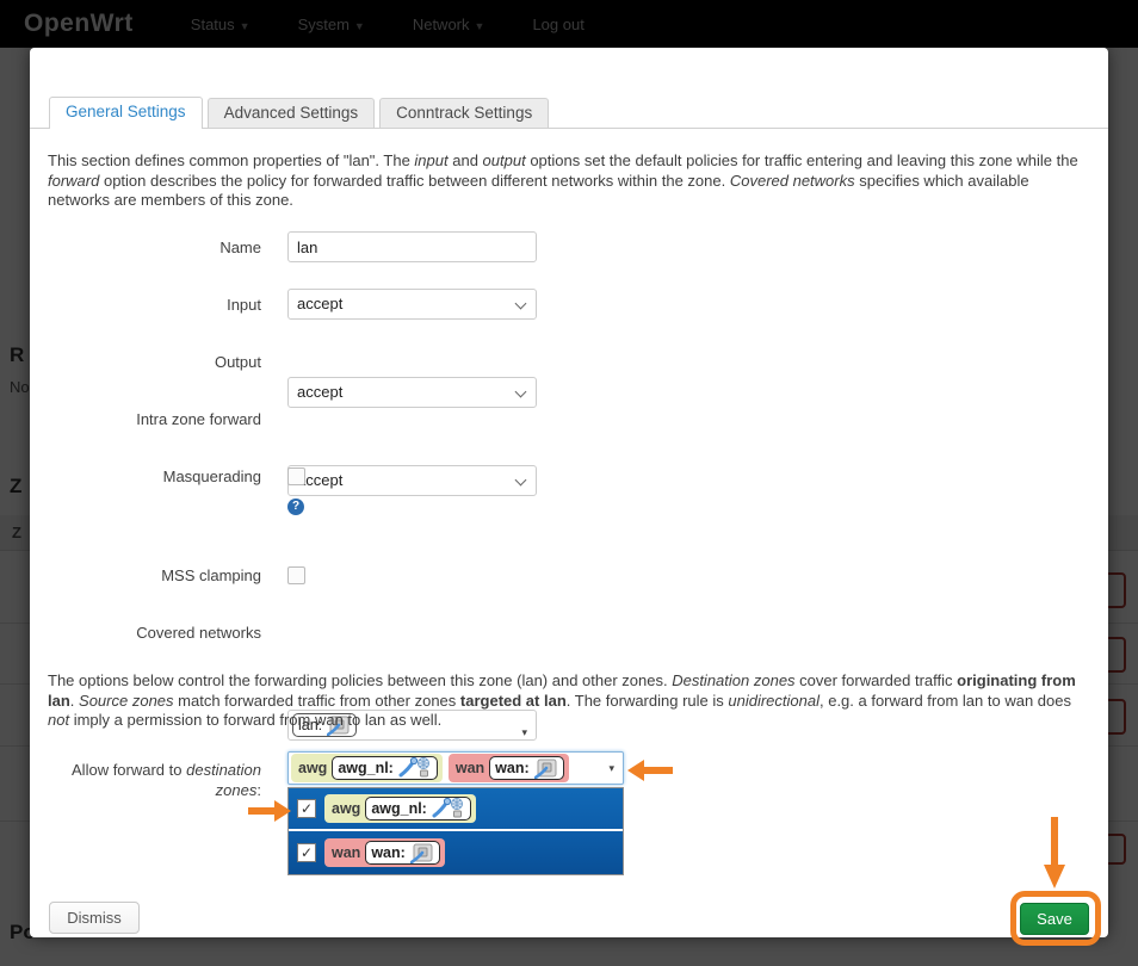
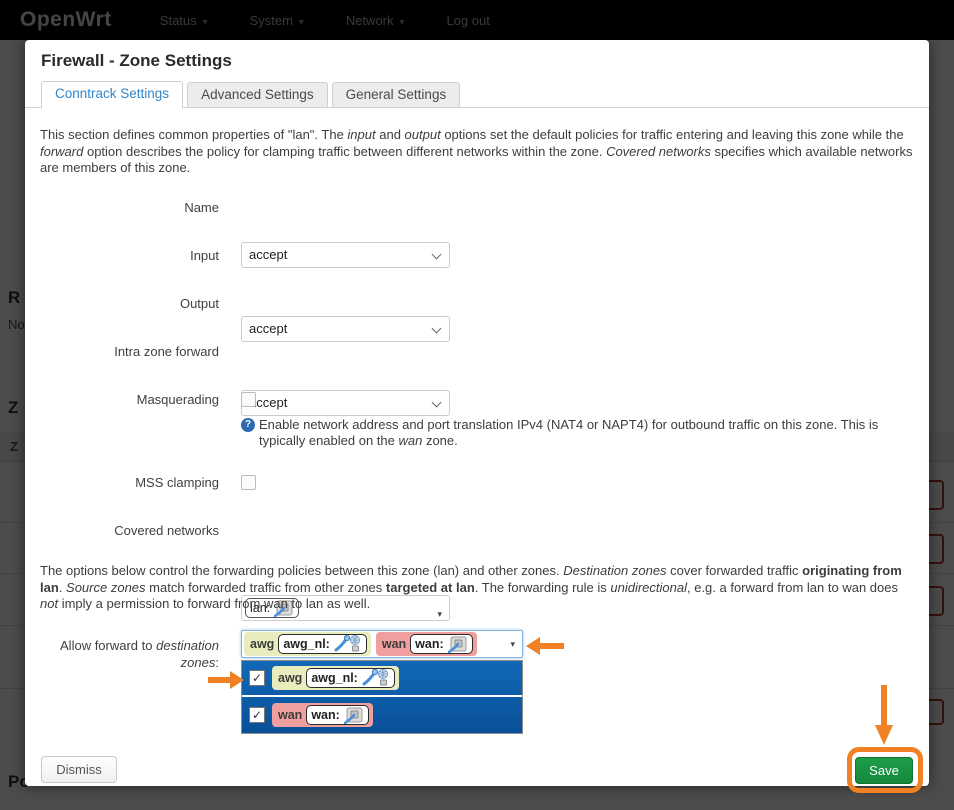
  OpenWrt
  Status ▼
  System ▼
  Network ▼
  Log out
  R
  No
  Z
  Z
+ Firewall - Zone Settings
- General Settings
+ Conntrack Settings
  Advanced Settings
- Conntrack Settings
+ General Settings
- This section defines common properties of "lan". The input and output options set the default policies for traffic entering and leaving this zone while the forward option describes the policy for forwarded traffic between different networks within the zone. Covered networks specifies which available networks are members of this zone.
+ This section defines common properties of "lan". The input and output options set the default policies for traffic entering and leaving this zone while the forward option describes the policy for clamping traffic between different networks within the zone. Covered networks specifies which available networks are members of this zone.
  Name
- lan
  Input
  accept
  Output
  accept
  Intra zone forward
  ccept
  Masquerading
  ?
+ Enable network address and port translation IPv4 (NAT4 or NAPT4) for outbound traffic on this zone. This is typically enabled on the wan zone.
  MSS clamping
  Covered networks
  lan:
  ▾
  The options below control the forwarding policies between this zone (lan) and other zones. Destination zones cover forwarded traffic originating from lan. Source zones match forwarded traffic from other zones targeted at lan. The forwarding rule is unidirectional, e.g. a forward from lan to wan does not imply a permission to forward from wan to lan as well.
  Allow forward to destination zones:
  awg
  awg_nl:
  wan
  wan:
  ▾
  ✓
  awg
  awg_nl:
  ✓
  wan
  wan:
  Dismiss
  Save
